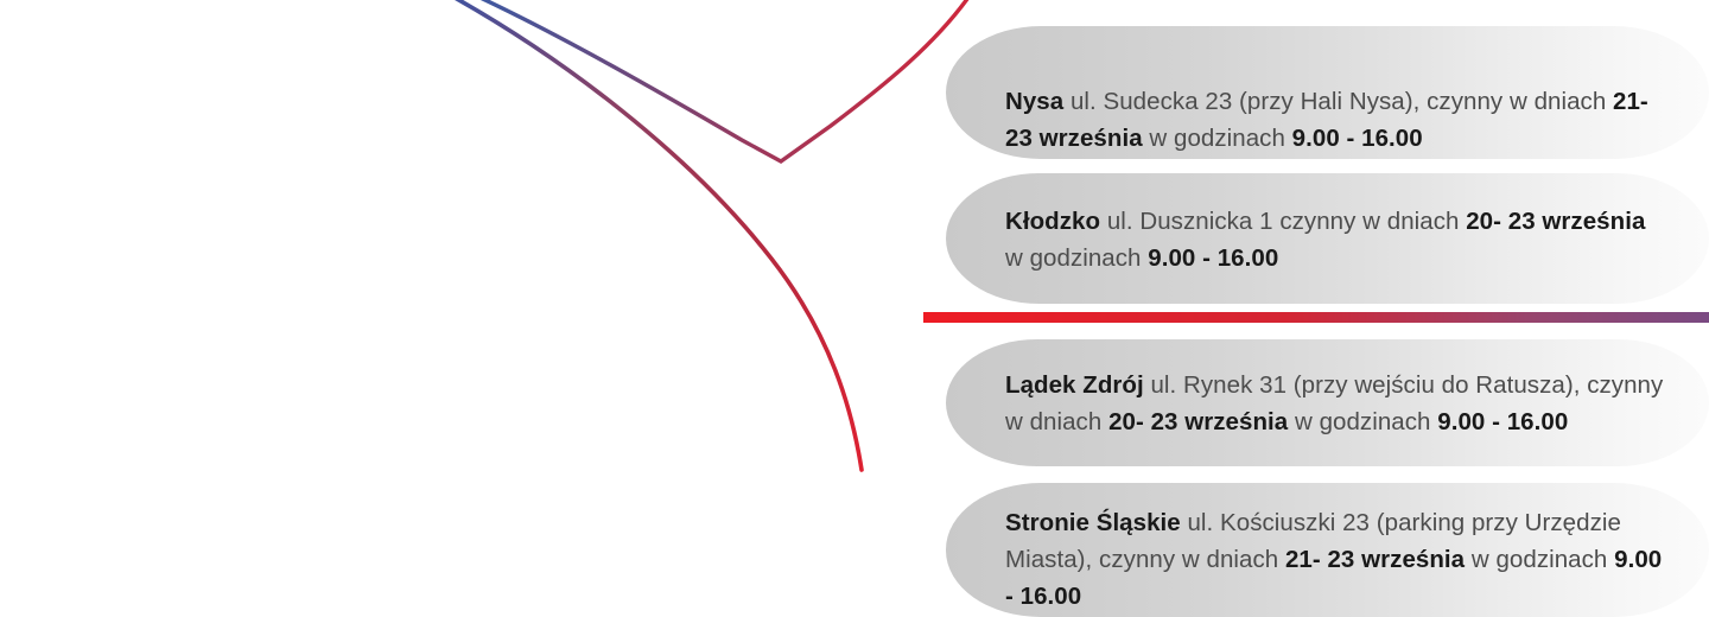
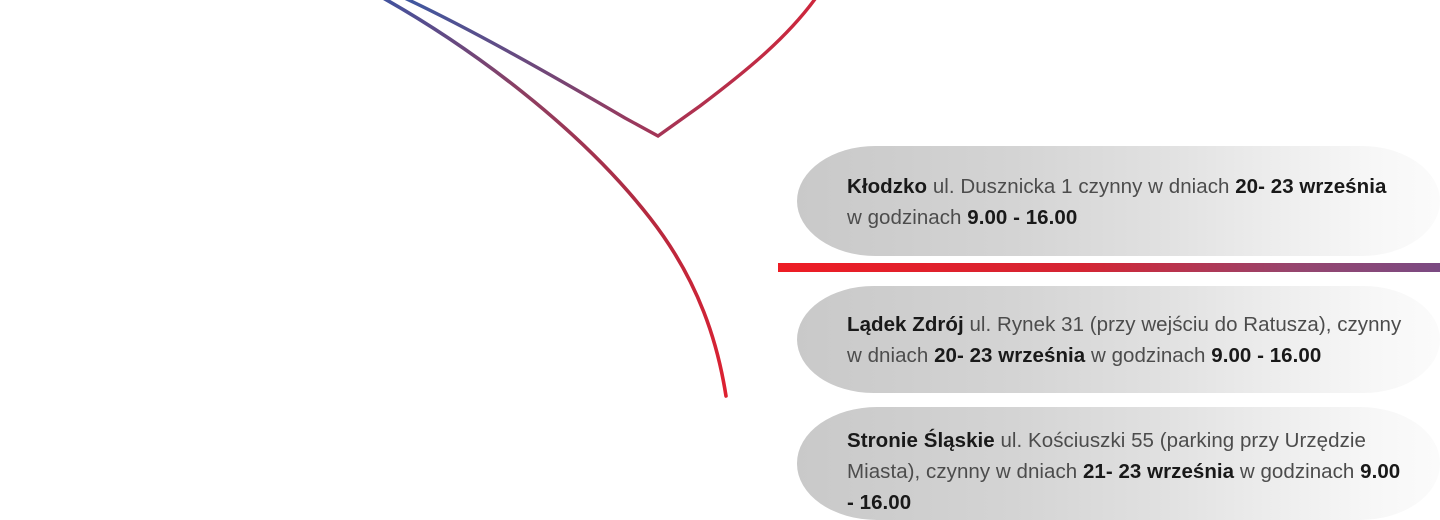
- Nysa ul. Sudecka 23 (przy Hali Nysa), czynny w dniach 21- 23 września w godzinach 9.00 - 16.00
  Kłodzko ul. Dusznicka 1 czynny w dniach 20- 23 września w godzinach 9.00 - 16.00
  Lądek Zdrój ul. Rynek 31 (przy wejściu do Ratusza), czynny w dniach 20- 23 września w godzinach 9.00 - 16.00
- Stronie Śląskie ul. Kościuszki 23 (parking przy Urzędzie Miasta), czynny w dniach 21- 23 września w godzinach 9.00 - 16.00
+ Stronie Śląskie ul. Kościuszki 55 (parking przy Urzędzie Miasta), czynny w dniach 21- 23 września w godzinach 9.00 - 16.00
